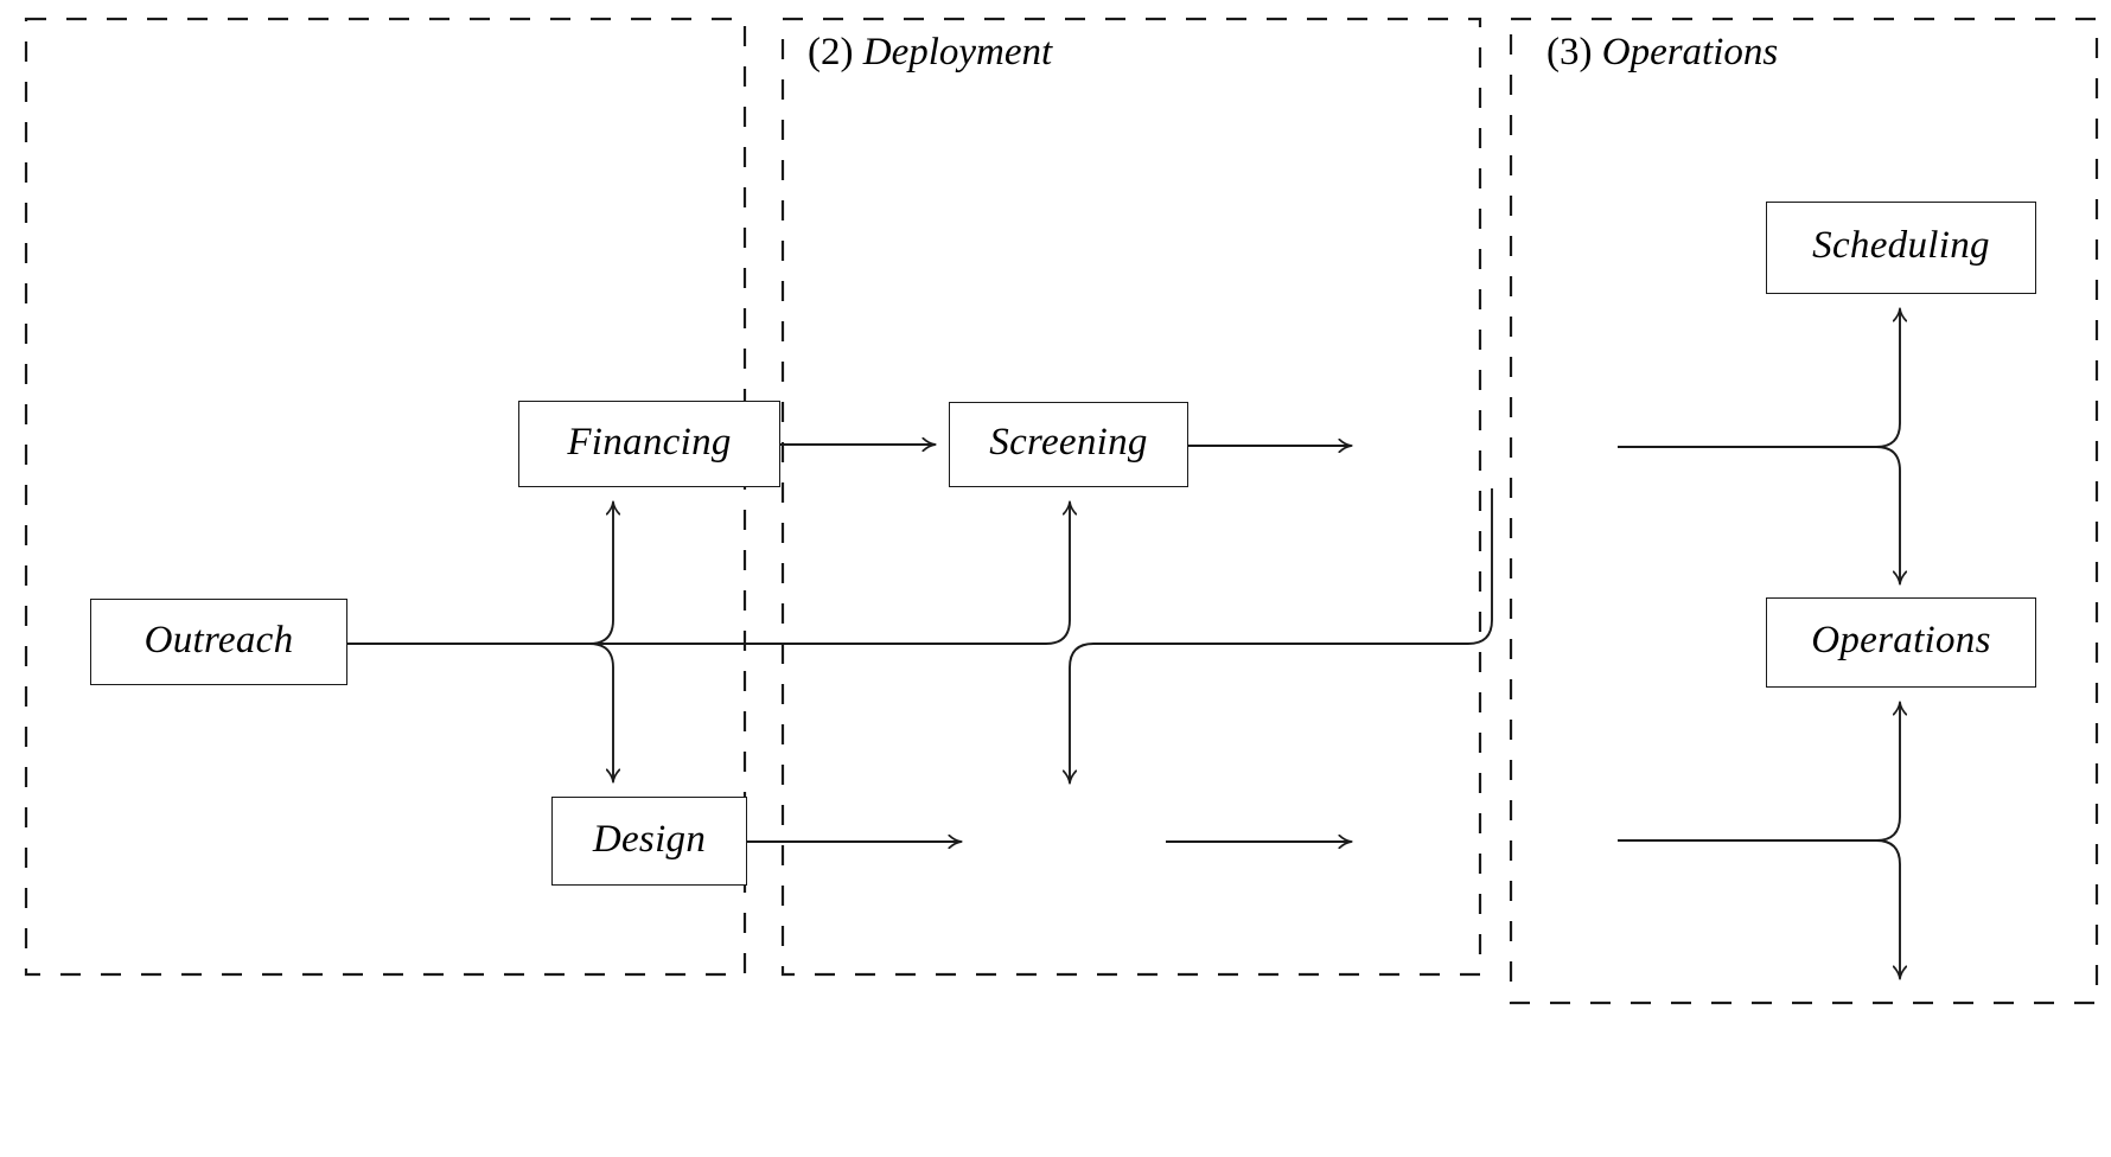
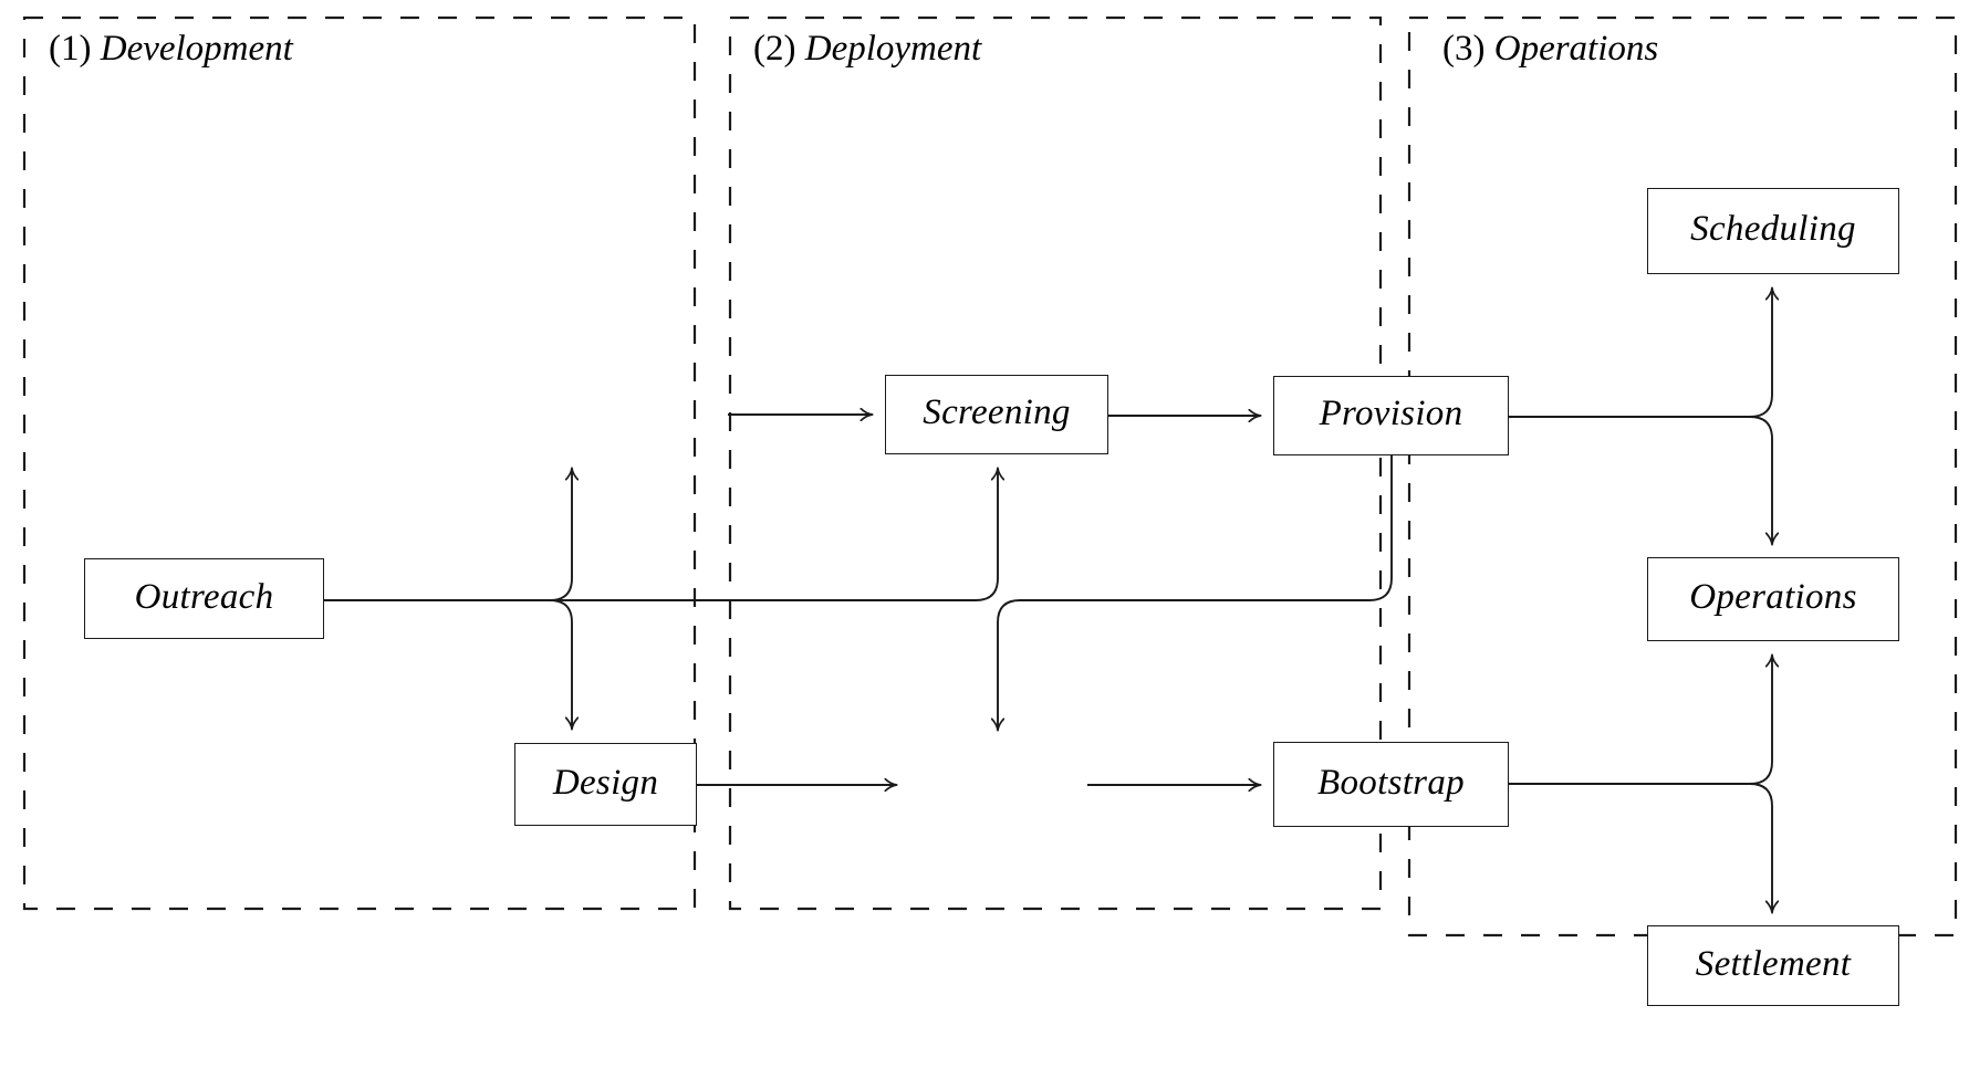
+ (1) Development
  (2) Deployment
  (3) Operations
  Outreach
- Financing
  Design
  Screening
+ Provision
+ Bootstrap
  Scheduling
  Operations
+ Settlement
